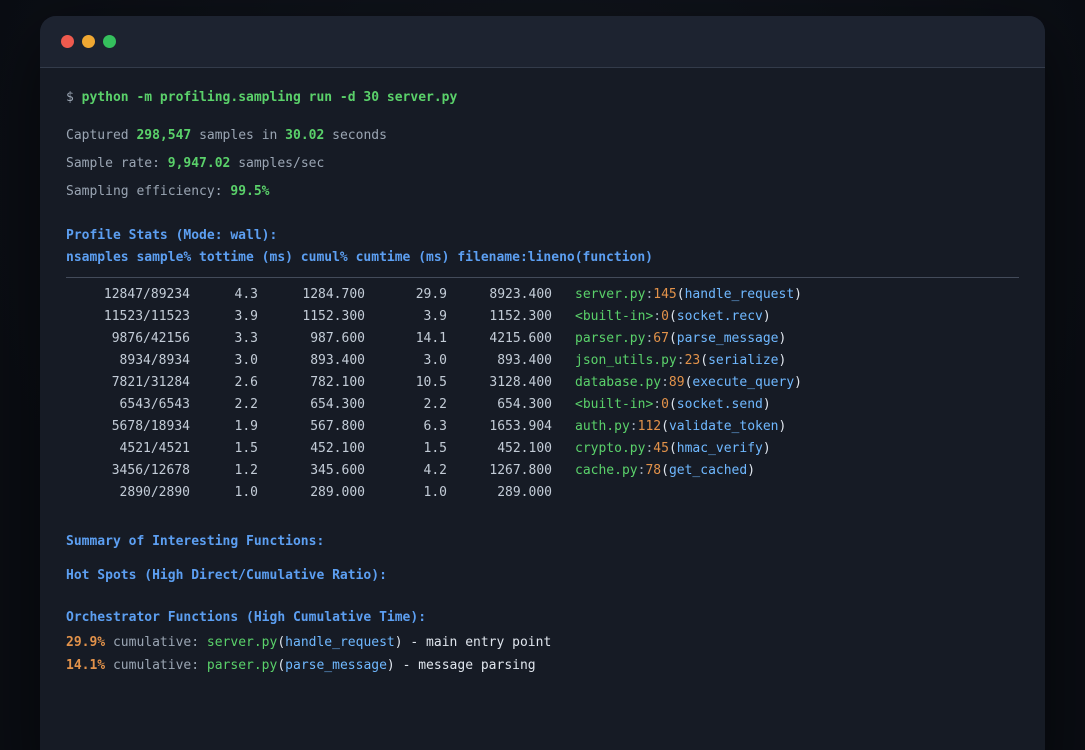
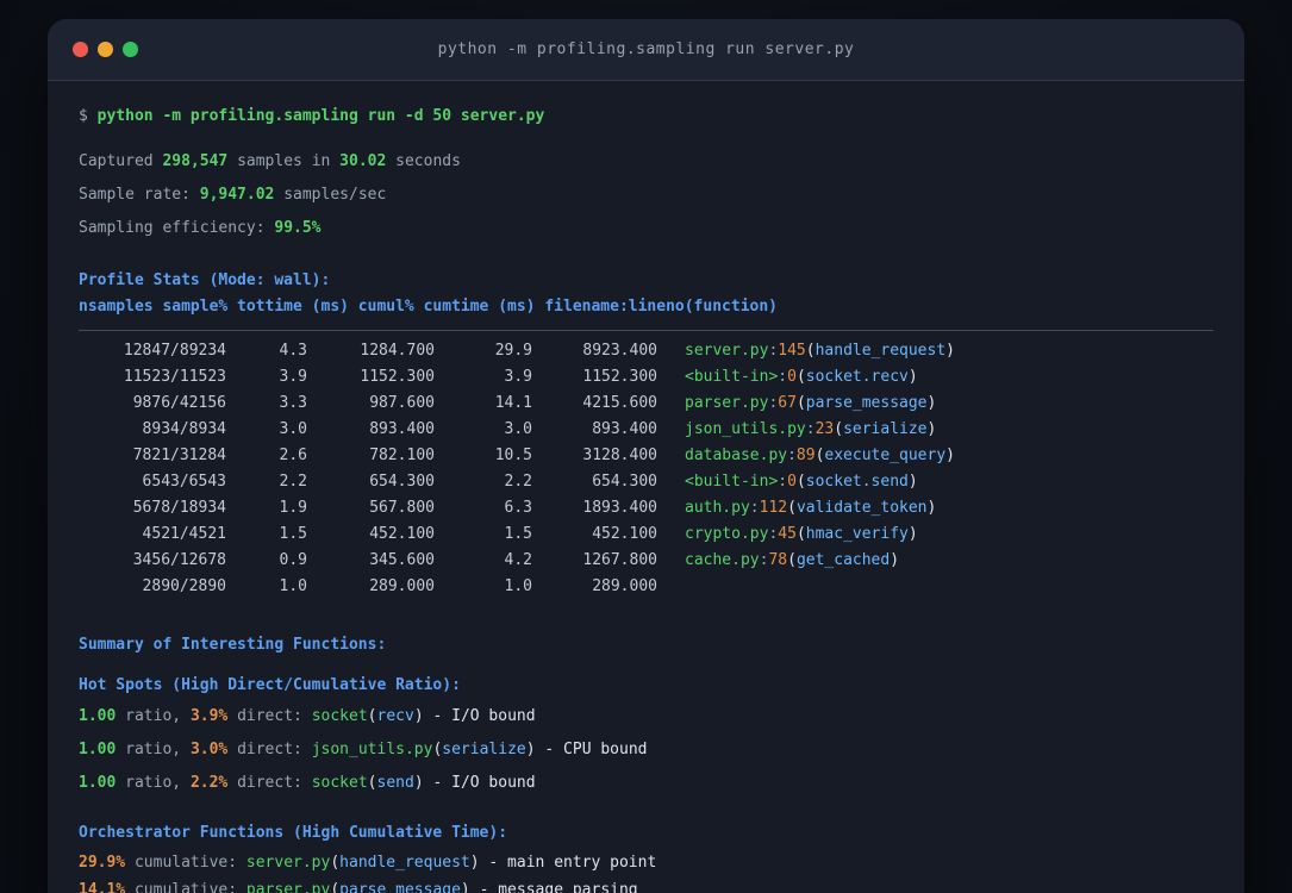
+ python -m profiling.sampling run server.py
- $ python -m profiling.sampling run -d 30 server.py
+ $ python -m profiling.sampling run -d 50 server.py
  Captured 298,547 samples in 30.02 seconds
  Sample rate: 9,947.02 samples/sec
  Sampling efficiency: 99.5%
  Profile Stats (Mode: wall):
  nsamples sample% tottime (ms) cumul% cumtime (ms) filename:lineno(function)
  12847/89234
  4.3
  1284.700
  29.9
  8923.400
  server.py:145(handle_request)
  11523/11523
  3.9
  1152.300
  3.9
  1152.300
  <built-in>:0(socket.recv)
  9876/42156
  3.3
  987.600
  14.1
  4215.600
  parser.py:67(parse_message)
  8934/8934
  3.0
  893.400
  3.0
  893.400
  json_utils.py:23(serialize)
  7821/31284
  2.6
  782.100
  10.5
  3128.400
  database.py:89(execute_query)
  6543/6543
  2.2
  654.300
  2.2
  654.300
  <built-in>:0(socket.send)
  5678/18934
  1.9
  567.800
  6.3
- 1653.904
+ 1893.400
  auth.py:112(validate_token)
  4521/4521
  1.5
  452.100
  1.5
  452.100
  crypto.py:45(hmac_verify)
  3456/12678
- 1.2
+ 0.9
  345.600
  4.2
  1267.800
  cache.py:78(get_cached)
  2890/2890
  1.0
  289.000
  1.0
  289.000
  Summary of Interesting Functions:
  Hot Spots (High Direct/Cumulative Ratio):
+ 1.00 ratio, 3.9% direct: socket(recv) - I/O bound
+ 1.00 ratio, 3.0% direct: json_utils.py(serialize) - CPU bound
+ 1.00 ratio, 2.2% direct: socket(send) - I/O bound
  Orchestrator Functions (High Cumulative Time):
  29.9% cumulative: server.py(handle_request) - main entry point
  14.1% cumulative: parser.py(parse_message) - message parsing
